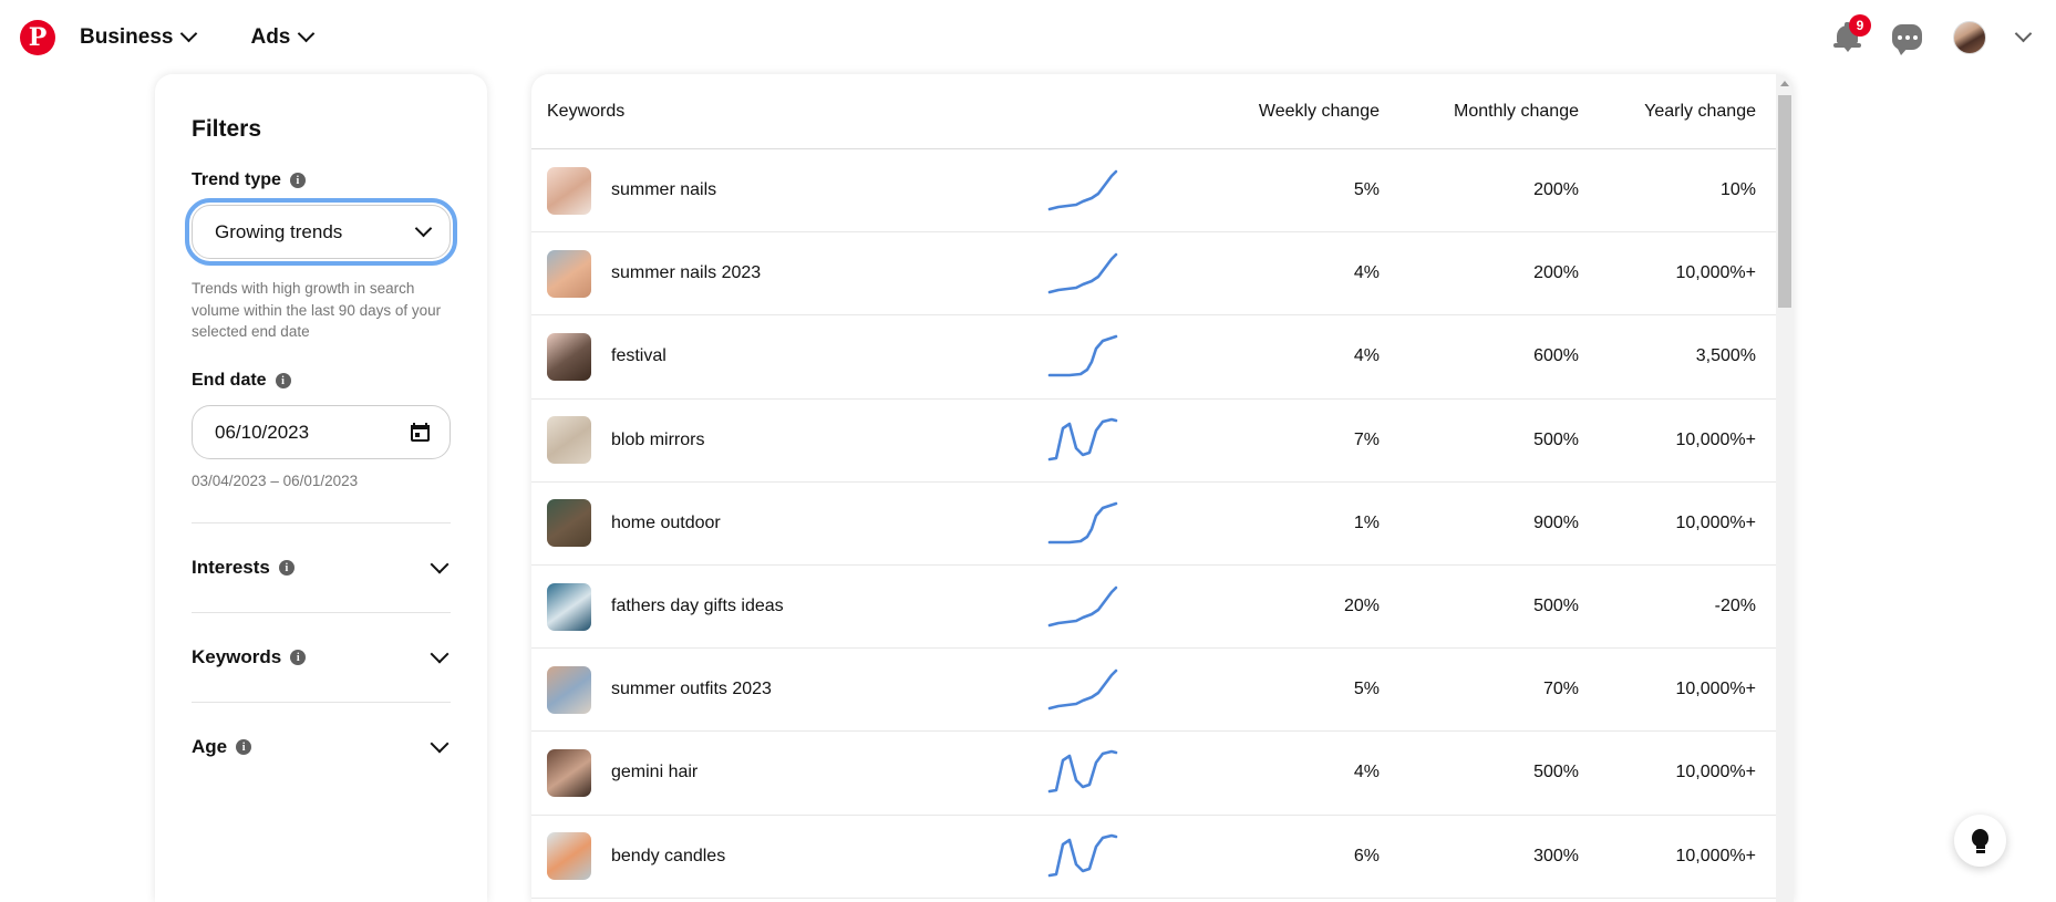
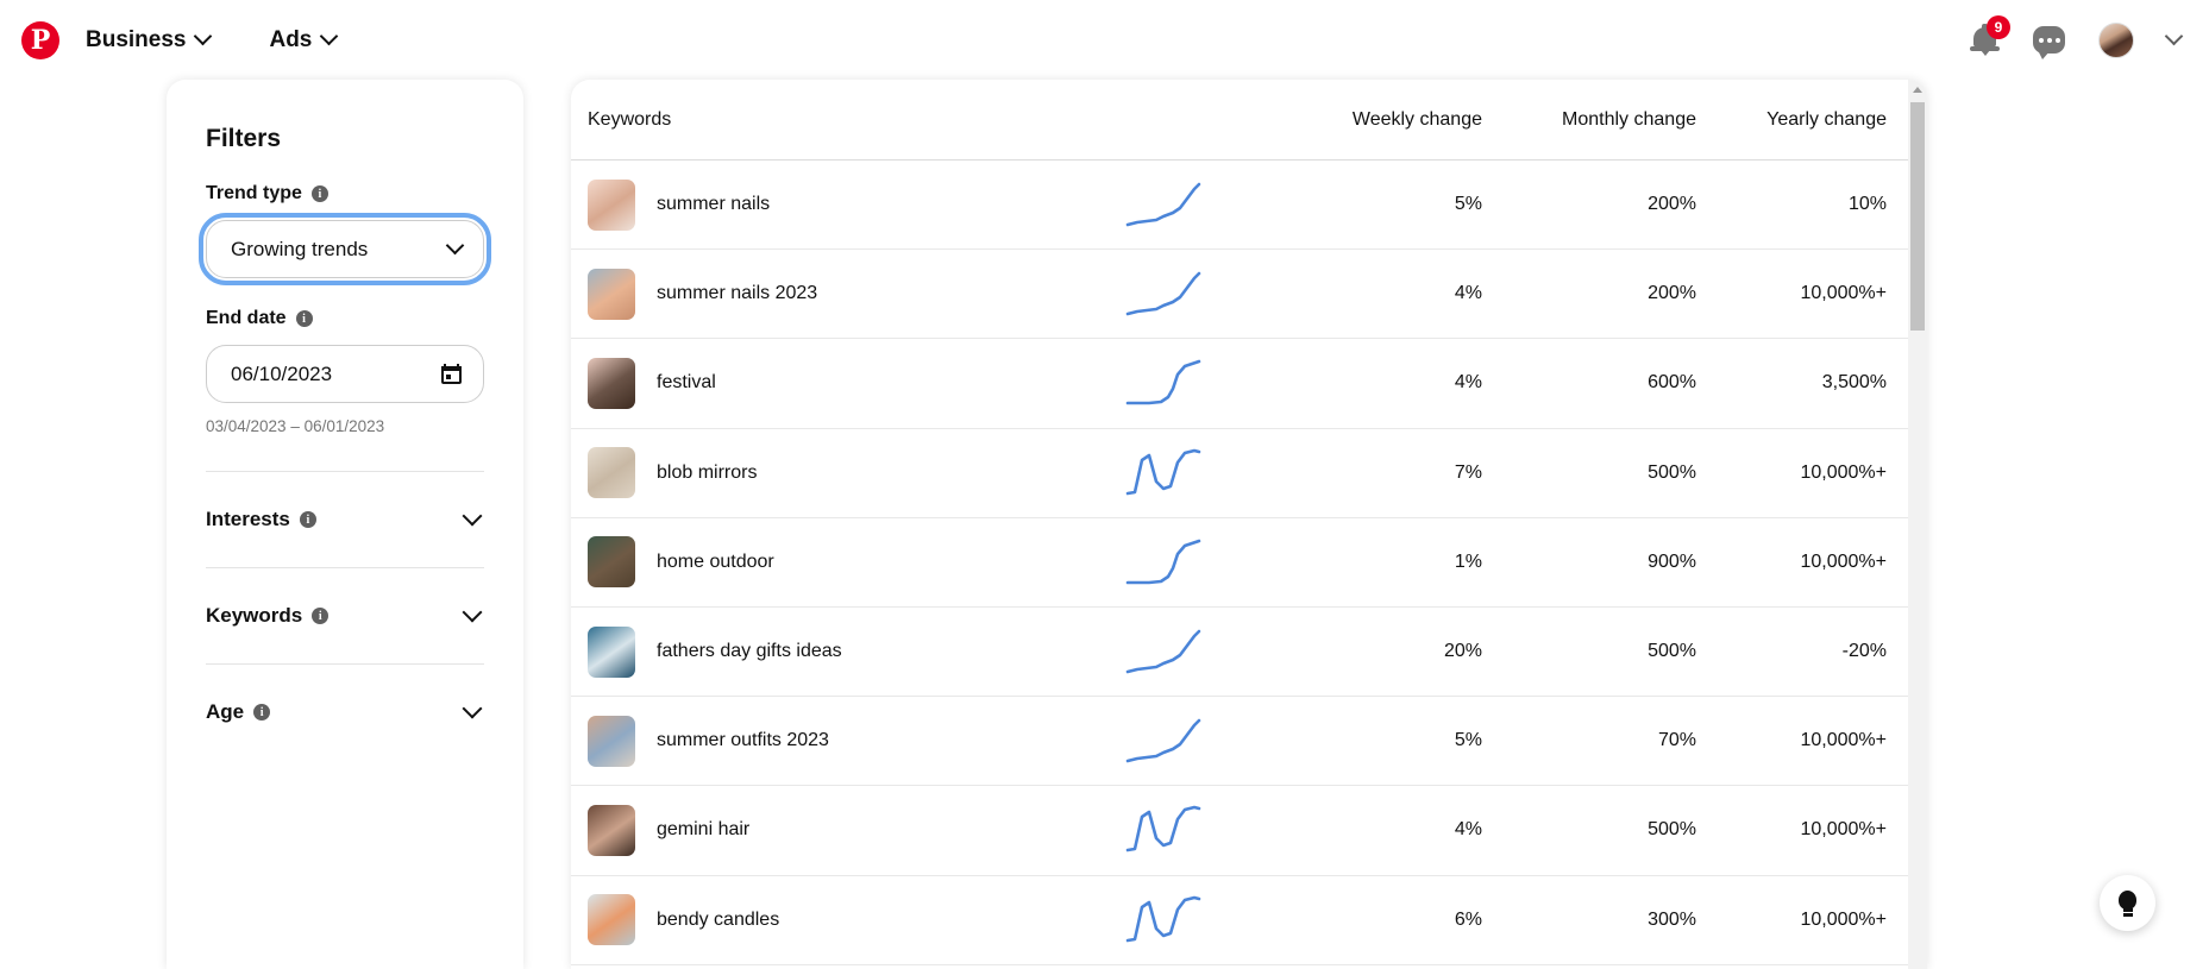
  P
  Business
  Ads
  9
  Filters
  Trend type
  i
  Growing trends
- Trends with high growth in search volume within the last 90 days of your selected end date
  End date
  i
  06/10/2023
  03/04/2023 – 06/01/2023
  Interests
  i
  Keywords
  i
  Age
  i
  Keywords
  Weekly change
  Monthly change
  Yearly change
  summer nails
  5%
  200%
  10%
  summer nails 2023
  4%
  200%
  10,000%+
  festival
  4%
  600%
  3,500%
  blob mirrors
  7%
  500%
  10,000%+
  home outdoor
  1%
  900%
  10,000%+
  fathers day gifts ideas
  20%
  500%
  -20%
  summer outfits 2023
  5%
  70%
  10,000%+
  gemini hair
  4%
  500%
  10,000%+
  bendy candles
  6%
  300%
  10,000%+
